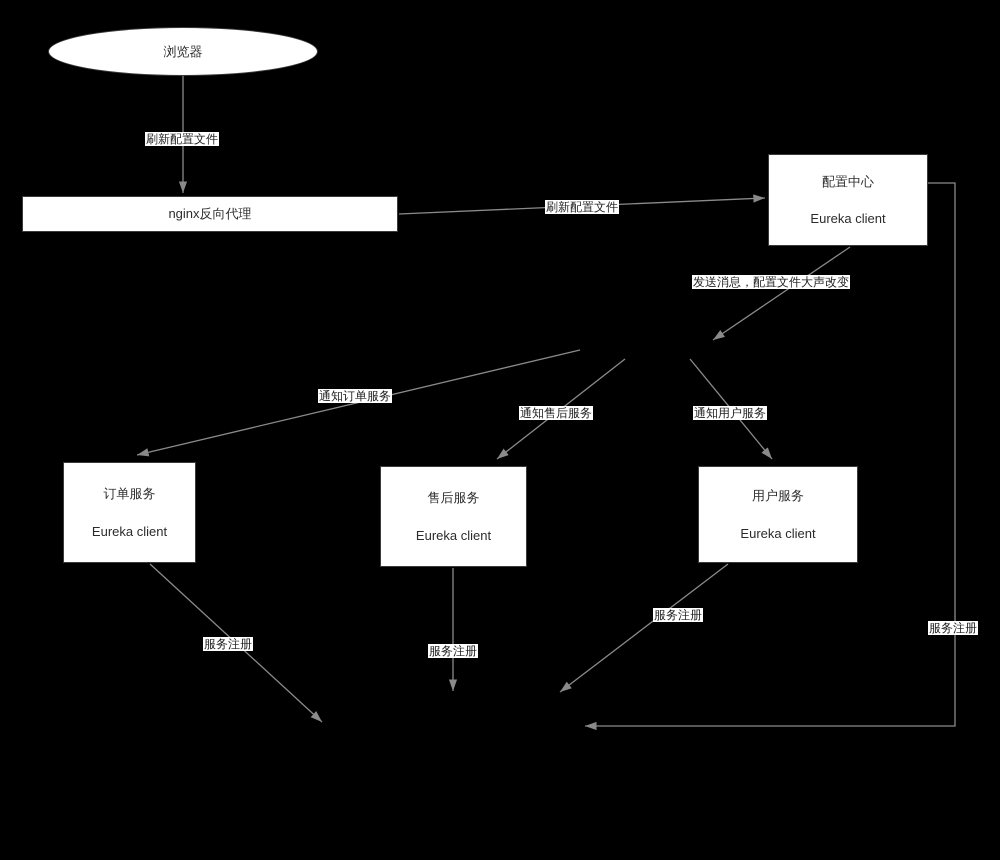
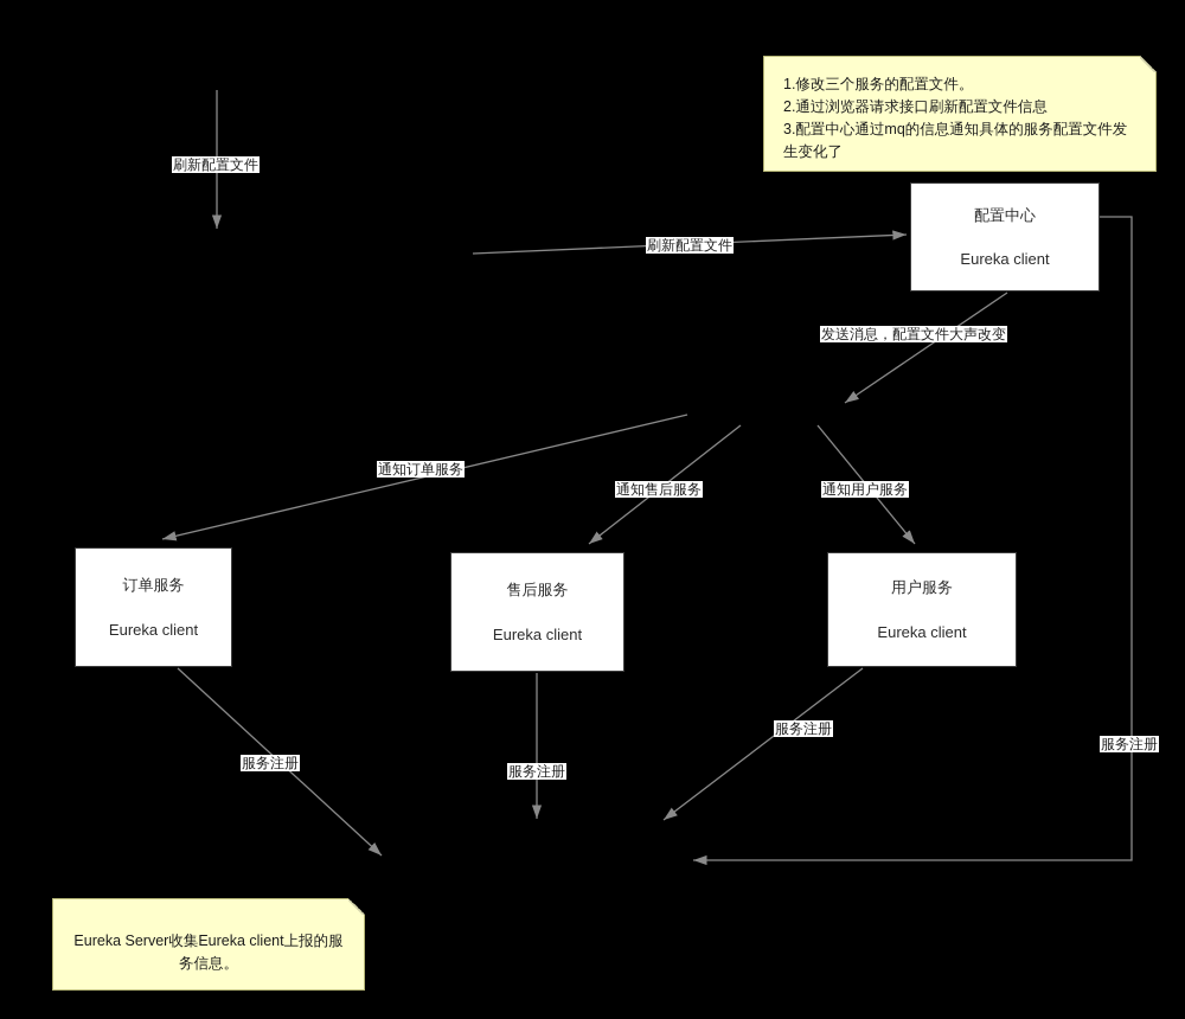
- 浏览器
- nginx反向代理
  配置中心
  Eureka client
  订单服务
  Eureka client
  售后服务
  Eureka client
  用户服务
  Eureka client
  刷新配置文件
  刷新配置文件
  发送消息，配置文件大声改变
  通知订单服务
  通知售后服务
  通知用户服务
  服务注册
  服务注册
  服务注册
  服务注册
+ 1.修改三个服务的配置文件。
+ 2.通过浏览器请求接口刷新配置文件信息
+ 3.配置中心通过mq的信息通知具体的服务配置文件发生变化了
+ Eureka Server收集Eureka client上报的服务信息。
